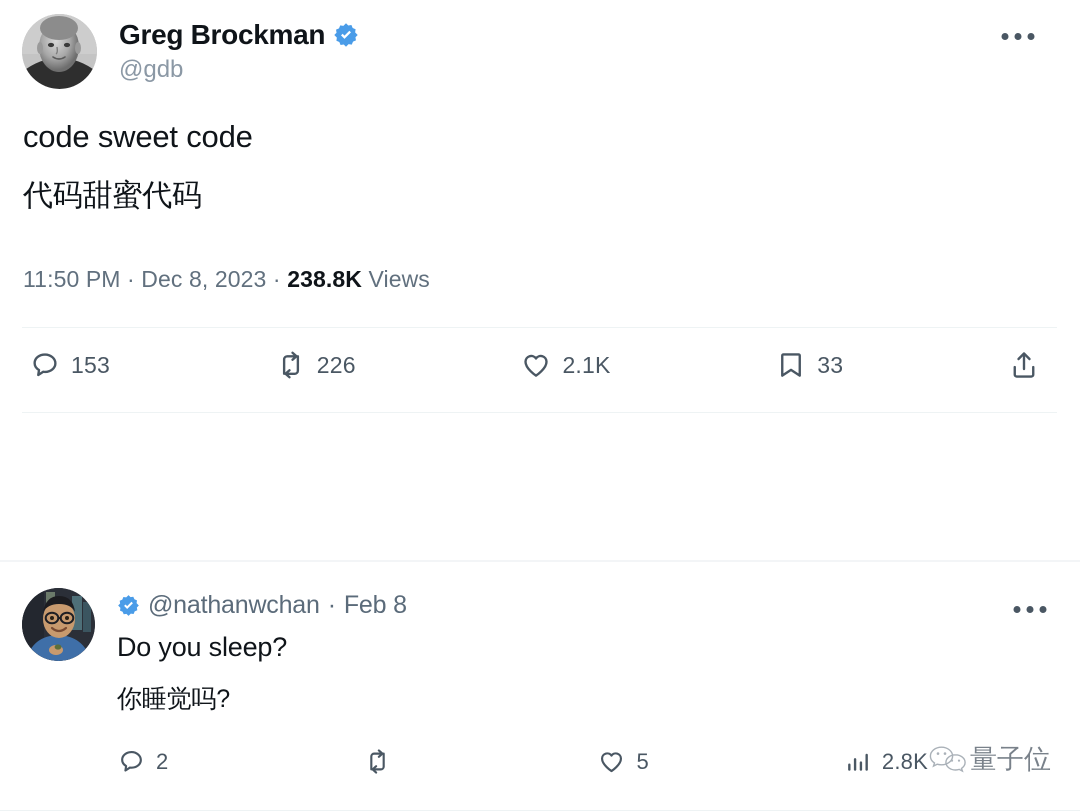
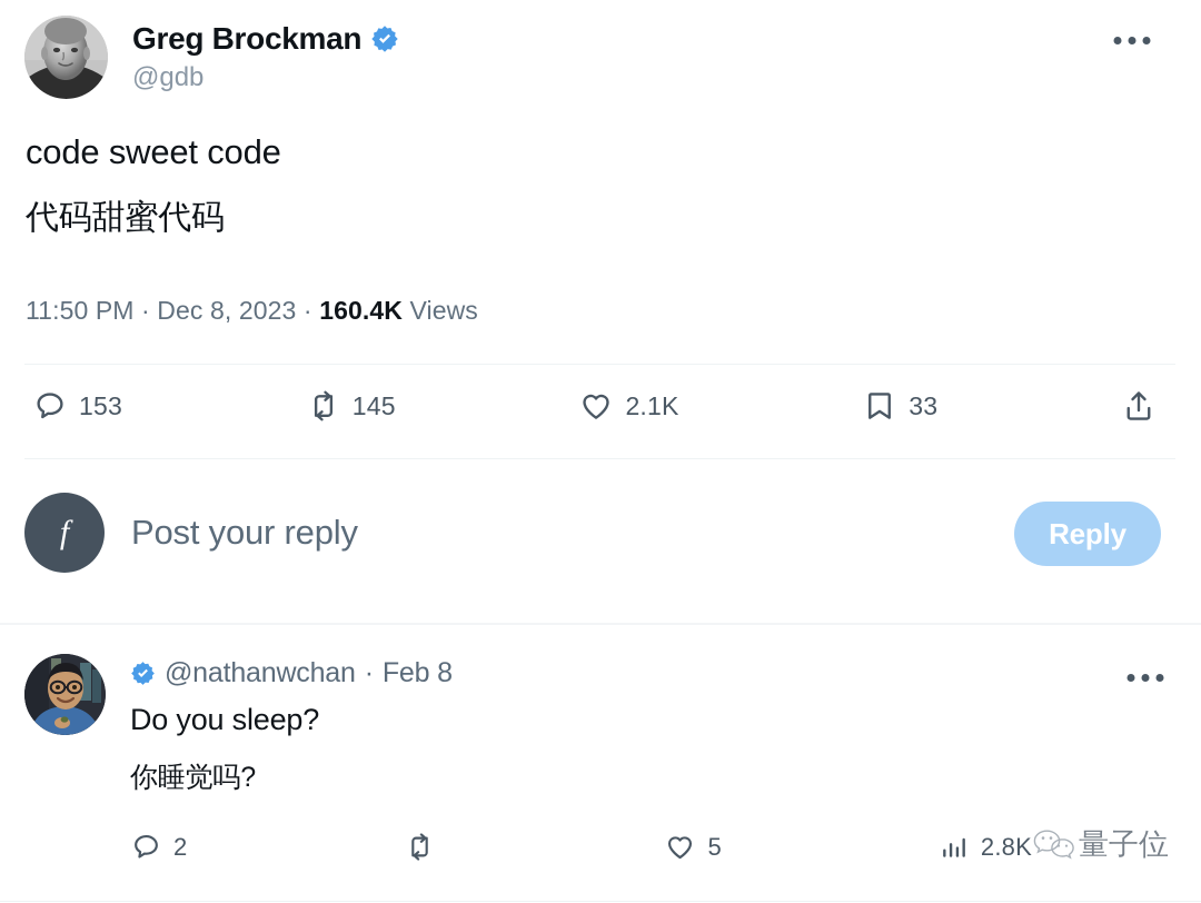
  Greg Brockman
  @gdb
  code sweet code
  代码甜蜜代码
- 11:50 PM · Dec 8, 2023 · 238.8K Views
+ 11:50 PM · Dec 8, 2023 · 160.4K Views
  153
- 226
+ 145
  2.1K
  33
+ f
+ Post your reply
+ Reply
  @nathanwchan
  ·
  Feb 8
  Do you sleep?
  你睡觉吗?
  2
  5
  2.8K
  量子位
